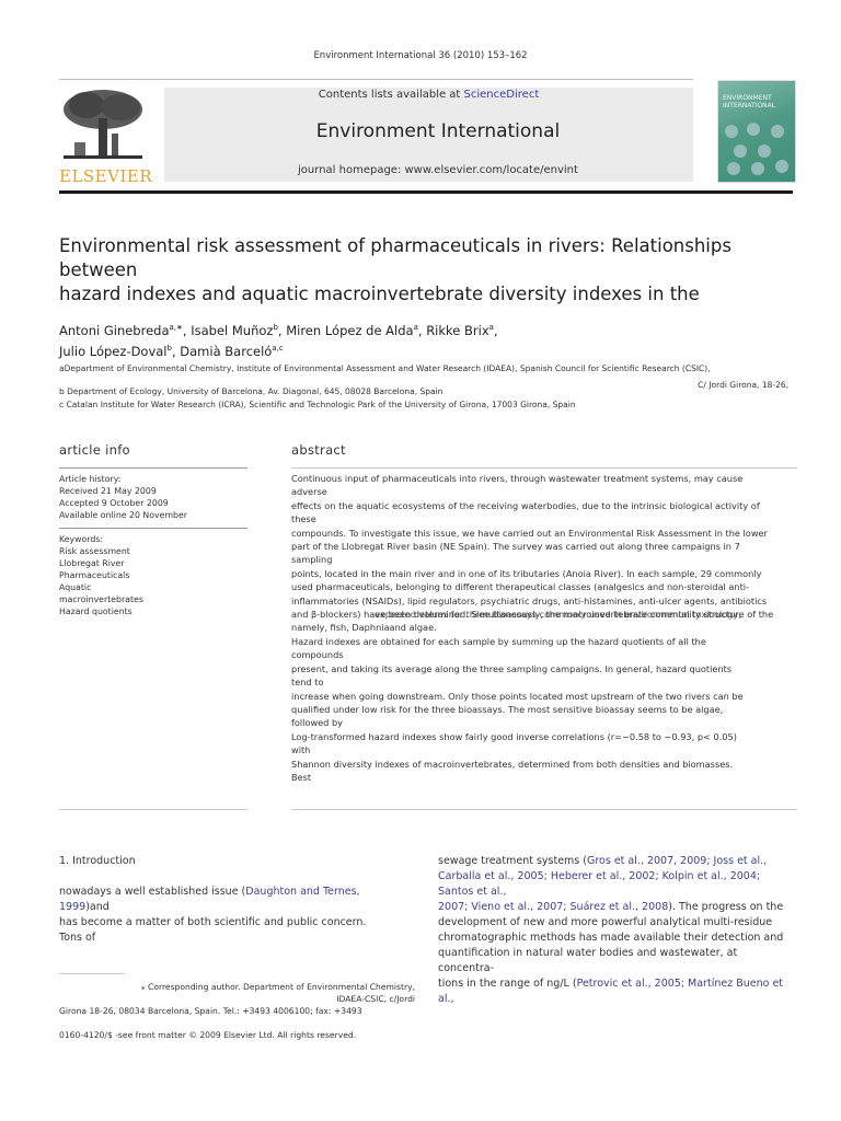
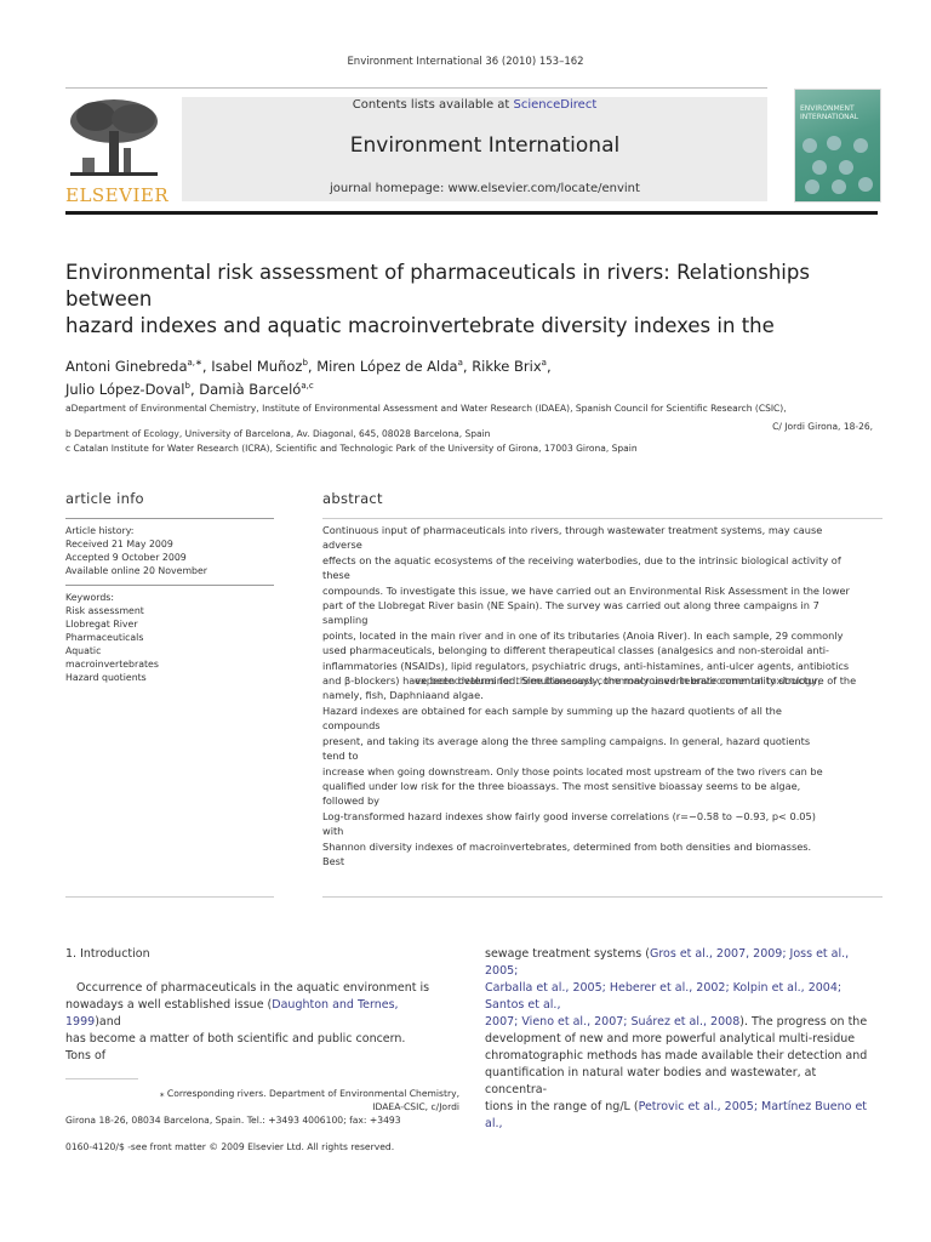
  Environment International 36 (2010) 153–162
  ELSEVIER
  Contents lists available at ScienceDirect
  Environment International
  journal homepage: www.elsevier.com/locate/envint
  Environmental risk assessment of pharmaceuticals in rivers: Relationships
  between
  hazard indexes and aquatic macroinvertebrate diversity indexes in the
  Antoni Ginebredaa,∗, Isabel Muñozb, Miren López de Aldaa, Rikke Brixa,
  Julio López-Dovalb, Damià Barcelóa,c
  aDepartment of Environmental Chemistry, Institute of Environmental Assessment and Water Research (IDAEA), Spanish Council for Scientific Research (CSIC),
  C/ Jordi Girona, 18-26,
  b Department of Ecology, University of Barcelona, Av. Diagonal, 645, 08028 Barcelona, Spain
  c Catalan Institute for Water Research (ICRA), Scientific and Technologic Park of the University of Girona, 17003 Girona, Spain
  article info
  abstract
  Article history:
  Received 21 May 2009
  Accepted 9 October 2009
  Available online 20 November
  Keywords:
  Risk assessment
  Llobregat River
  Pharmaceuticals
  Aquatic
  macroinvertebrates
  Hazard quotients
  Continuous input of pharmaceuticals into rivers, through wastewater treatment systems, may cause
  adverse
  effects on the aquatic ecosystems of the receiving waterbodies, due to the intrinsic biological activity of
  these
  compounds. To investigate this issue, we have carried out an Environmental Risk Assessment in the lower
  part of the Llobregat River basin (NE Spain). The survey was carried out along three campaigns in 7
  sampling
  points, located in the main river and in one of its tributaries (Anoia River). In each sample, 29 commonly
  used pharmaceuticals, belonging to different therapeutical classes (analgesics and non-steroidal anti-
  inflammatories (NSAIDs), lipid regulators, psychiatric drugs, anti-histamines, anti-ulcer agents, antibiotics
  and β-blockers) have been determined. Simultaneously, the macroinvertebrate community structure of the
  expected values for three bioassays commonly used in environmental toxicology,
  namely, fish, Daphniaand algae.
  Hazard indexes are obtained for each sample by summing up the hazard quotients of all the
  compounds
  present, and taking its average along the three sampling campaigns. In general, hazard quotients
  tend to
  increase when going downstream. Only those points located most upstream of the two rivers can be
  qualified under low risk for the three bioassays. The most sensitive bioassay seems to be algae,
  followed by
  Log-transformed hazard indexes show fairly good inverse correlations (r=−0.58 to −0.93, p< 0.05)
  with
  Shannon diversity indexes of macroinvertebrates, determined from both densities and biomasses.
  Best
  1. Introduction
+ Occurrence of pharmaceuticals in the aquatic environment is
  nowadays a well established issue (Daughton and Ternes,
  1999)and
  has become a matter of both scientific and public concern.
  Tons of
  sewage treatment systems (Gros et al., 2007, 2009; Joss et al.,
+ 2005;
  Carballa et al., 2005; Heberer et al., 2002; Kolpin et al., 2004;
  Santos et al.,
  2007; Vieno et al., 2007; Suárez et al., 2008). The progress on the
  development of new and more powerful analytical multi-residue
  chromatographic methods has made available their detection and
  quantification in natural water bodies and wastewater, at
  concentra-
  tions in the range of ng/L (Petrovic et al., 2005; Martínez Bueno et
  al.,
- ⁎ Corresponding author. Department of Environmental Chemistry,
+ ⁎ Corresponding rivers. Department of Environmental Chemistry,
  IDAEA-CSIC, c/Jordi
  Girona 18-26, 08034 Barcelona, Spain. Tel.: +3493 4006100; fax: +3493
  0160-4120/$ -see front matter © 2009 Elsevier Ltd. All rights reserved.
